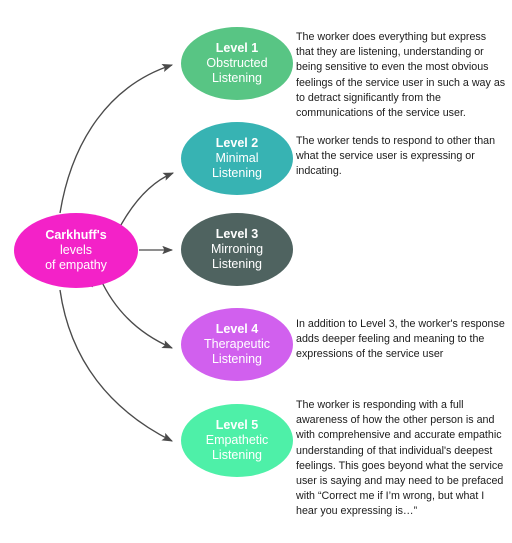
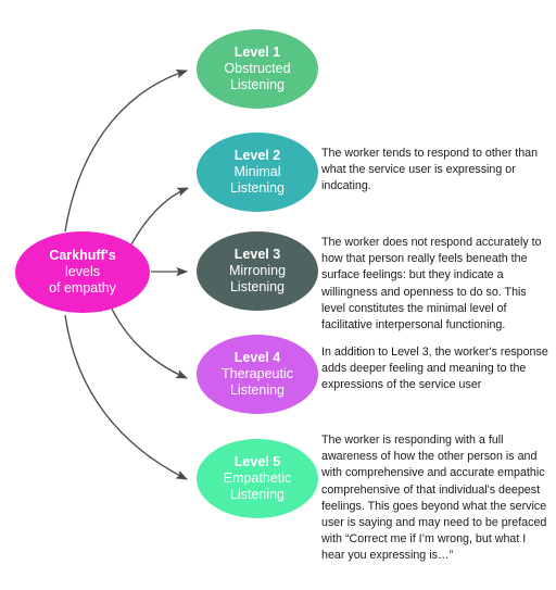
  Carkhuff's
  levels
  of empathy
  Level 1
  Obstructed
  Listening
  Level 2
  Minimal
  Listening
  Level 3
  Mirroning
  Listening
  Level 4
  Therapeutic
  Listening
  Level 5
  Empathetic
  Listening
- The worker does everything but express that they are listening, understanding or being sensitive to even the most obvious feelings of the service user in such a way as to detract significantly from the communications of the service user.
  The worker tends to respond to other than what the service user is expressing or indcating.
+ The worker does not respond accurately to how that person really feels beneath the surface feelings: but they indicate a willingness and openness to do so. This level constitutes the minimal level of facilitative interpersonal functioning.
  In addition to Level 3, the worker's response adds deeper feeling and meaning to the expressions of the service user
- The worker is responding with a full awareness of how the other person is and with comprehensive and accurate empathic understanding of that individual's deepest feelings. This goes beyond what the service user is saying and may need to be prefaced with “Correct me if I’m wrong, but what I hear you expressing is…”
+ The worker is responding with a full awareness of how the other person is and with comprehensive and accurate empathic comprehensive of that individual's deepest feelings. This goes beyond what the service user is saying and may need to be prefaced with “Correct me if I’m wrong, but what I hear you expressing is…”
